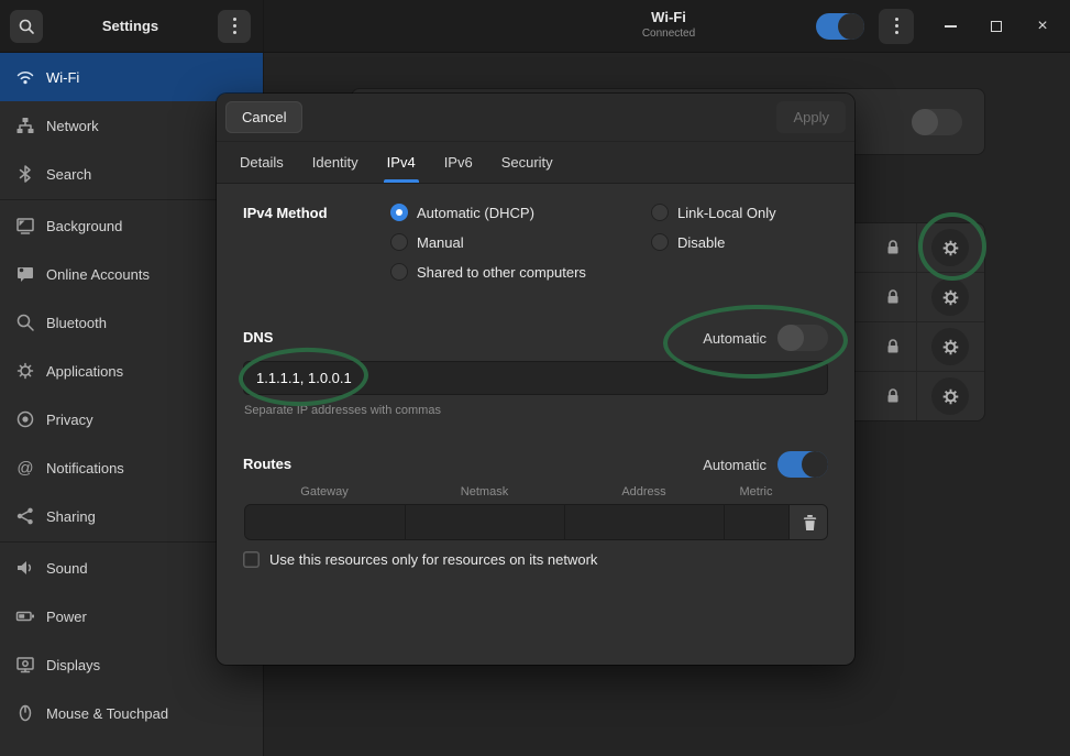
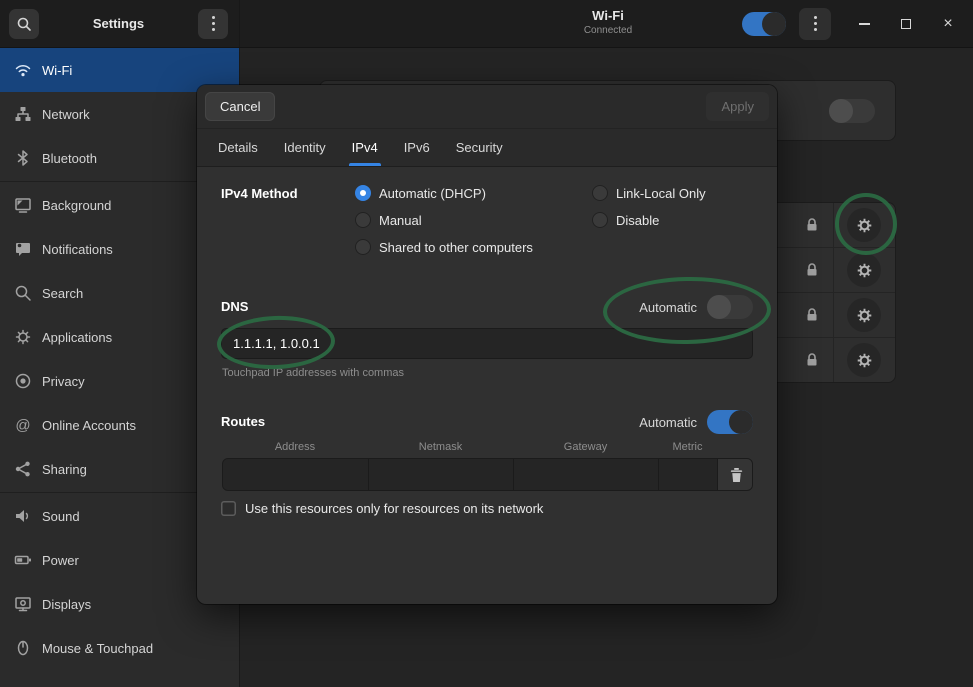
  Settings
  Wi-Fi
  Connected
  ×
  Wi-Fi
  Network
- Search
+ Bluetooth
  Background
- Online Accounts
+ Notifications
- Bluetooth
+ Search
  Applications
  Privacy
  @
- Notifications
+ Online Accounts
  Sharing
  Sound
  Power
  Displays
  Mouse & Touchpad
  Cancel
  Apply
  Details
  Identity
  IPv4
  IPv6
  Security
  IPv4 Method
  Automatic (DHCP)
  Manual
  Shared to other computers
  Link-Local Only
  Disable
  DNS
  Automatic
  1.1.1.1, 1.0.0.1
- Separate IP addresses with commas
+ Touchpad IP addresses with commas
  Routes
  Automatic
- Gateway
+ Address
  Netmask
- Address
+ Gateway
  Metric
  Use this resources only for resources on its network
